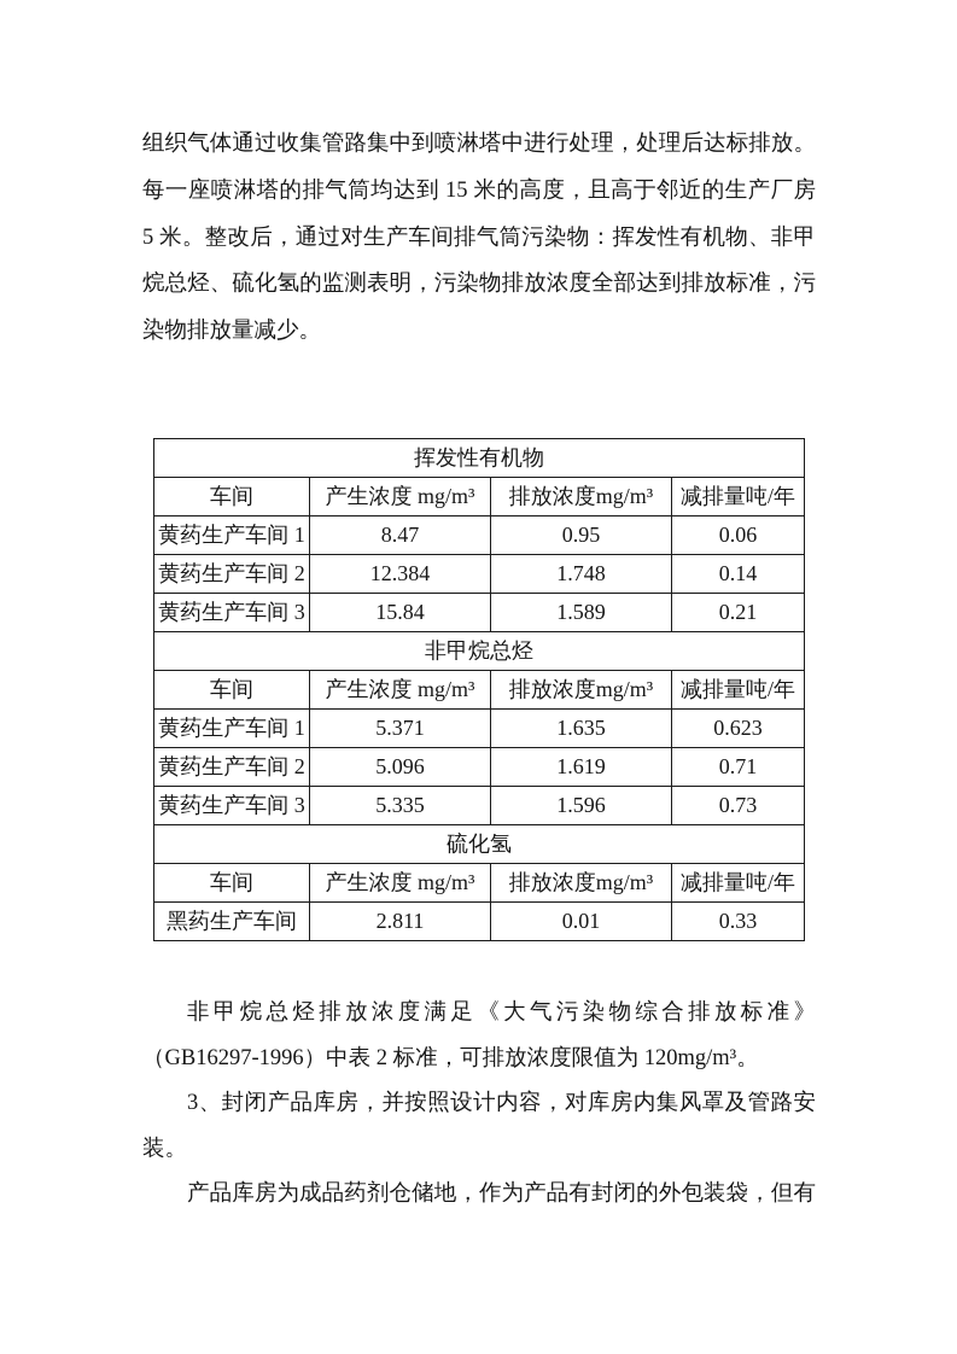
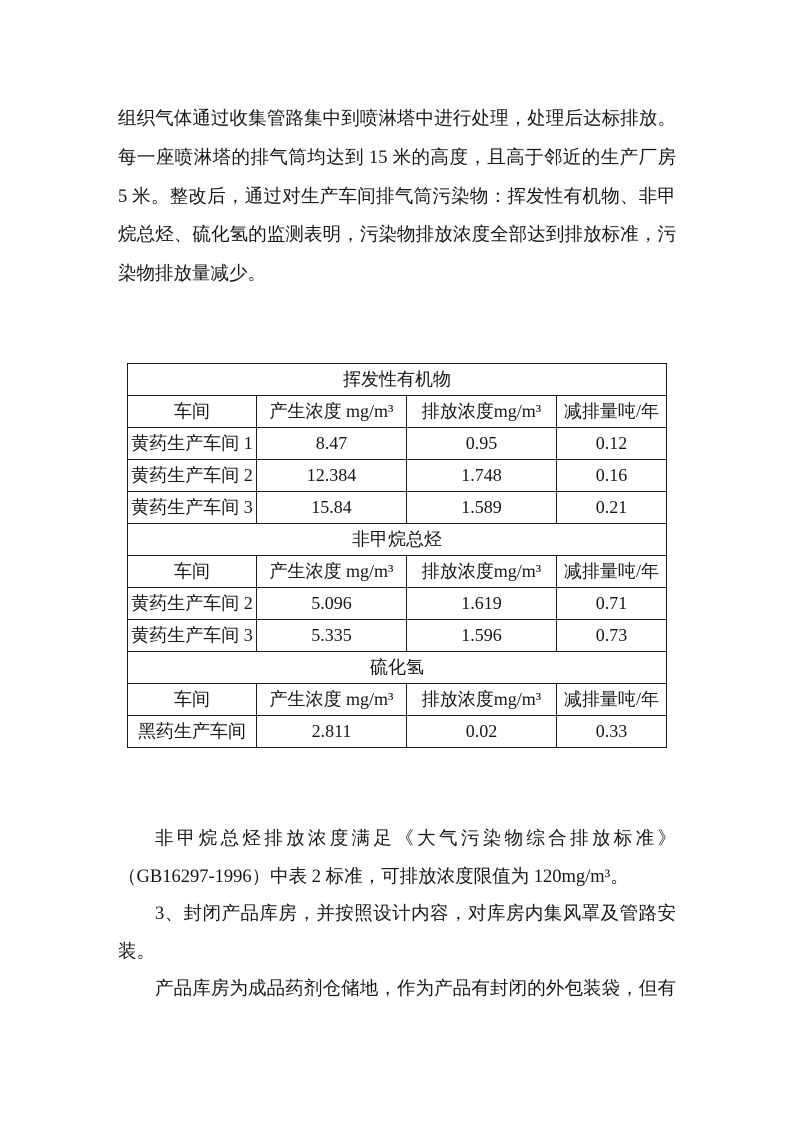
  组织气体通过收集管路集中到喷淋塔中进行处理，处理后达标排放。
  每一座喷淋塔的排气筒均达到 15 米的高度，且高于邻近的生产厂房
  5 米。整改后，通过对生产车间排气筒污染物：挥发性有机物、非甲
  烷总烃、硫化氢的监测表明，污染物排放浓度全部达到排放标准，污
  染物排放量减少。
  挥发性有机物
  车间	产生浓度 mg/m³	排放浓度mg/m³	减排量吨/年
- 黄药生产车间 1	8.47	0.95	0.06
+ 黄药生产车间 1	8.47	0.95	0.12
- 黄药生产车间 2	12.384	1.748	0.14
+ 黄药生产车间 2	12.384	1.748	0.16
  黄药生产车间 3	15.84	1.589	0.21
  非甲烷总烃
  车间	产生浓度 mg/m³	排放浓度mg/m³	减排量吨/年
- 黄药生产车间 1	5.371	1.635	0.623
  黄药生产车间 2	5.096	1.619	0.71
  黄药生产车间 3	5.335	1.596	0.73
  硫化氢
  车间	产生浓度 mg/m³	排放浓度mg/m³	减排量吨/年
- 黑药生产车间	2.811	0.01	0.33
+ 黑药生产车间	2.811	0.02	0.33
  非甲烷总烃排放浓度满足《大气污染物综合排放标准》
  （GB16297-1996）中表 2 标准，可排放浓度限值为 120mg/m³。
  3、封闭产品库房，并按照设计内容，对库房内集风罩及管路安
  装。
  产品库房为成品药剂仓储地，作为产品有封闭的外包装袋，但有
